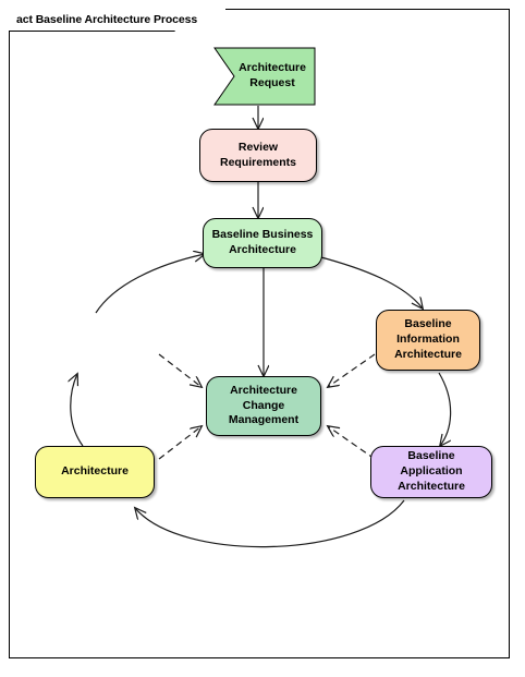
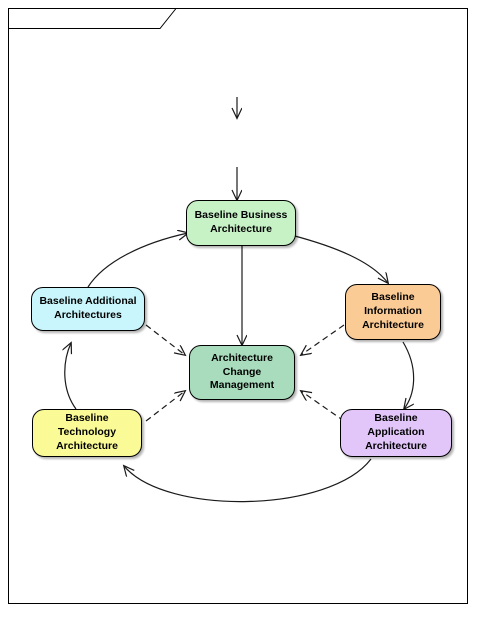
- act Baseline Architecture Process
- Architecture Request
- Review
- Requirements
  Baseline Business
  Architecture
  Architecture
  Change
  Management
+ Baseline Additional
+ Architectures
  Baseline
  Information
  Architecture
+ Baseline Technology
  Architecture
  Baseline Application
  Architecture
